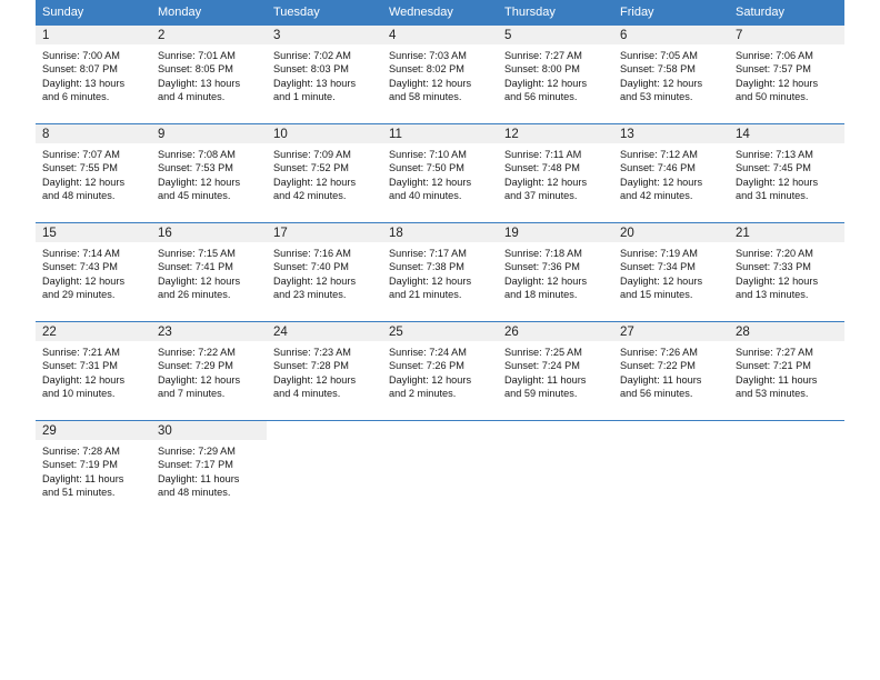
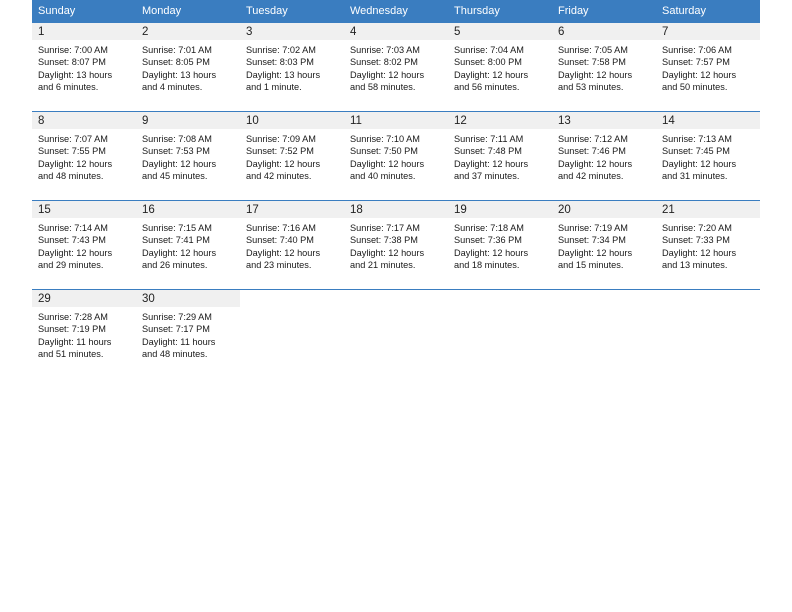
  Sunday	Monday	Tuesday	Wednesday	Thursday	Friday	Saturday
- 1 Sunrise: 7:00 AM Sunset: 8:07 PM Daylight: 13 hours and 6 minutes.	2 Sunrise: 7:01 AM Sunset: 8:05 PM Daylight: 13 hours and 4 minutes.	3 Sunrise: 7:02 AM Sunset: 8:03 PM Daylight: 13 hours and 1 minute.	4 Sunrise: 7:03 AM Sunset: 8:02 PM Daylight: 12 hours and 58 minutes.	5 Sunrise: 7:27 AM Sunset: 8:00 PM Daylight: 12 hours and 56 minutes.	6 Sunrise: 7:05 AM Sunset: 7:58 PM Daylight: 12 hours and 53 minutes.	7 Sunrise: 7:06 AM Sunset: 7:57 PM Daylight: 12 hours and 50 minutes.
+ 1 Sunrise: 7:00 AM Sunset: 8:07 PM Daylight: 13 hours and 6 minutes.	2 Sunrise: 7:01 AM Sunset: 8:05 PM Daylight: 13 hours and 4 minutes.	3 Sunrise: 7:02 AM Sunset: 8:03 PM Daylight: 13 hours and 1 minute.	4 Sunrise: 7:03 AM Sunset: 8:02 PM Daylight: 12 hours and 58 minutes.	5 Sunrise: 7:04 AM Sunset: 8:00 PM Daylight: 12 hours and 56 minutes.	6 Sunrise: 7:05 AM Sunset: 7:58 PM Daylight: 12 hours and 53 minutes.	7 Sunrise: 7:06 AM Sunset: 7:57 PM Daylight: 12 hours and 50 minutes.
  8 Sunrise: 7:07 AM Sunset: 7:55 PM Daylight: 12 hours and 48 minutes.	9 Sunrise: 7:08 AM Sunset: 7:53 PM Daylight: 12 hours and 45 minutes.	10 Sunrise: 7:09 AM Sunset: 7:52 PM Daylight: 12 hours and 42 minutes.	11 Sunrise: 7:10 AM Sunset: 7:50 PM Daylight: 12 hours and 40 minutes.	12 Sunrise: 7:11 AM Sunset: 7:48 PM Daylight: 12 hours and 37 minutes.	13 Sunrise: 7:12 AM Sunset: 7:46 PM Daylight: 12 hours and 42 minutes.	14 Sunrise: 7:13 AM Sunset: 7:45 PM Daylight: 12 hours and 31 minutes.
  15 Sunrise: 7:14 AM Sunset: 7:43 PM Daylight: 12 hours and 29 minutes.	16 Sunrise: 7:15 AM Sunset: 7:41 PM Daylight: 12 hours and 26 minutes.	17 Sunrise: 7:16 AM Sunset: 7:40 PM Daylight: 12 hours and 23 minutes.	18 Sunrise: 7:17 AM Sunset: 7:38 PM Daylight: 12 hours and 21 minutes.	19 Sunrise: 7:18 AM Sunset: 7:36 PM Daylight: 12 hours and 18 minutes.	20 Sunrise: 7:19 AM Sunset: 7:34 PM Daylight: 12 hours and 15 minutes.	21 Sunrise: 7:20 AM Sunset: 7:33 PM Daylight: 12 hours and 13 minutes.
- 22 Sunrise: 7:21 AM Sunset: 7:31 PM Daylight: 12 hours and 10 minutes.	23 Sunrise: 7:22 AM Sunset: 7:29 PM Daylight: 12 hours and 7 minutes.	24 Sunrise: 7:23 AM Sunset: 7:28 PM Daylight: 12 hours and 4 minutes.	25 Sunrise: 7:24 AM Sunset: 7:26 PM Daylight: 12 hours and 2 minutes.	26 Sunrise: 7:25 AM Sunset: 7:24 PM Daylight: 11 hours and 59 minutes.	27 Sunrise: 7:26 AM Sunset: 7:22 PM Daylight: 11 hours and 56 minutes.	28 Sunrise: 7:27 AM Sunset: 7:21 PM Daylight: 11 hours and 53 minutes.
  29 Sunrise: 7:28 AM Sunset: 7:19 PM Daylight: 11 hours and 51 minutes.	30 Sunrise: 7:29 AM Sunset: 7:17 PM Daylight: 11 hours and 48 minutes.
